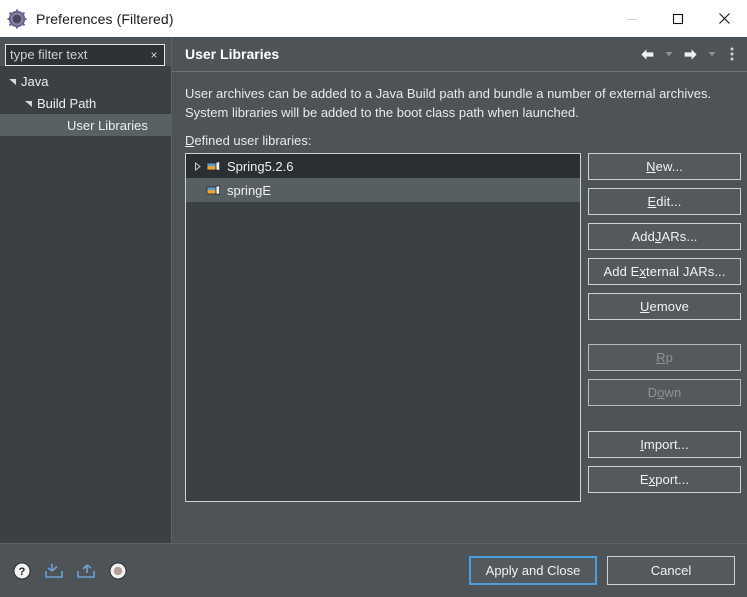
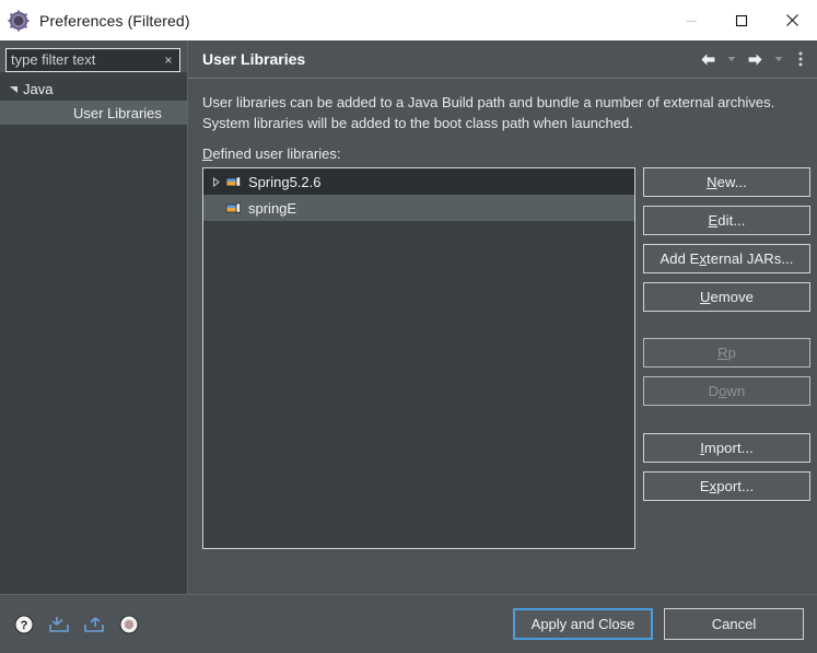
  Preferences (Filtered)
  type filter text
  ×
  Java
- Build Path
  User Libraries
  User Libraries
- User archives can be added to a Java Build path and bundle a number of external archives. System libraries will be added to the boot class path when launched.
+ User libraries can be added to a Java Build path and bundle a number of external archives. System libraries will be added to the boot class path when launched.
  Defined user libraries:
  Spring5.2.6
  springE
  N
  ew...
  E
  dit...
- Add
- J
- ARs...
  Add E
  x
  ternal JARs...
  U
  emove
  R
  p
  D
  o
  wn
  I
  mport...
  E
  x
  port...
  ?
  Apply and Close
  Cancel
